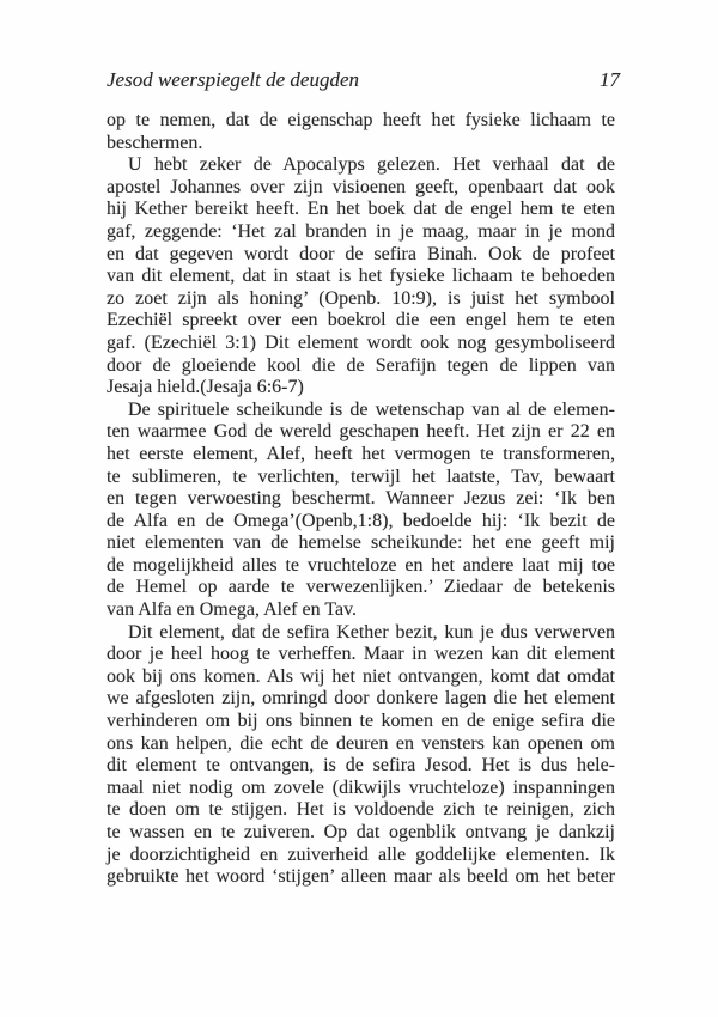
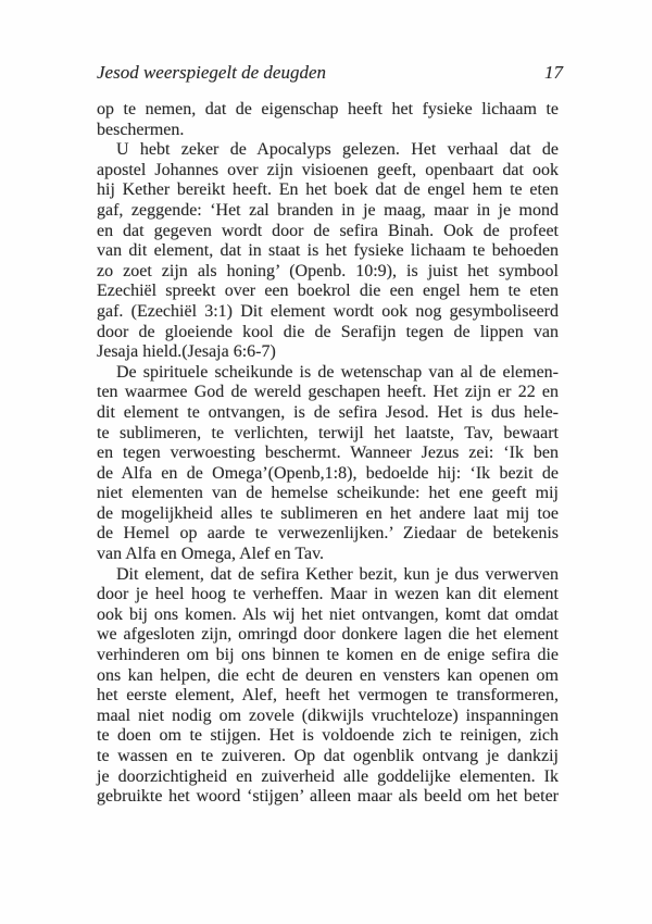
  Jesod weerspiegelt de deugden
  17
  op te nemen, dat de eigenschap heeft het fysieke lichaam te
  beschermen.
  U hebt zeker de Apocalyps gelezen. Het verhaal dat de
  apostel Johannes over zijn visioenen geeft, openbaart dat ook
  hij Kether bereikt heeft. En het boek dat de engel hem te eten
  gaf, zeggende: ‘Het zal branden in je maag, maar in je mond
  en dat gegeven wordt door de sefira Binah. Ook de profeet
  van dit element, dat in staat is het fysieke lichaam te behoeden
  zo zoet zijn als honing’ (Openb. 10:9), is juist het symbool
  Ezechiël spreekt over een boekrol die een engel hem te eten
  gaf. (Ezechiël 3:1) Dit element wordt ook nog gesymboliseerd
  door de gloeiende kool die de Serafijn tegen de lippen van
  Jesaja hield.(Jesaja 6:6-7)
  De spirituele scheikunde is de wetenschap van al de elemen-
  ten waarmee God de wereld geschapen heeft. Het zijn er 22 en
- het eerste element, Alef, heeft het vermogen te transformeren,
+ dit element te ontvangen, is de sefira Jesod. Het is dus hele-
  te sublimeren, te verlichten, terwijl het laatste, Tav, bewaart
  en tegen verwoesting beschermt. Wanneer Jezus zei: ‘Ik ben
  de Alfa en de Omega’(Openb,1:8), bedoelde hij: ‘Ik bezit de
  niet elementen van de hemelse scheikunde: het ene geeft mij
- de mogelijkheid alles te vruchteloze en het andere laat mij toe
+ de mogelijkheid alles te sublimeren en het andere laat mij toe
  de Hemel op aarde te verwezenlijken.’ Ziedaar de betekenis
  van Alfa en Omega, Alef en Tav.
  Dit element, dat de sefira Kether bezit, kun je dus verwerven
  door je heel hoog te verheffen. Maar in wezen kan dit element
  ook bij ons komen. Als wij het niet ontvangen, komt dat omdat
  we afgesloten zijn, omringd door donkere lagen die het element
  verhinderen om bij ons binnen te komen en de enige sefira die
  ons kan helpen, die echt de deuren en vensters kan openen om
- dit element te ontvangen, is de sefira Jesod. Het is dus hele-
+ het eerste element, Alef, heeft het vermogen te transformeren,
  maal niet nodig om zovele (dikwijls vruchteloze) inspanningen
  te doen om te stijgen. Het is voldoende zich te reinigen, zich
  te wassen en te zuiveren. Op dat ogenblik ontvang je dankzij
  je doorzichtigheid en zuiverheid alle goddelijke elementen. Ik
  gebruikte het woord ‘stijgen’ alleen maar als beeld om het beter
